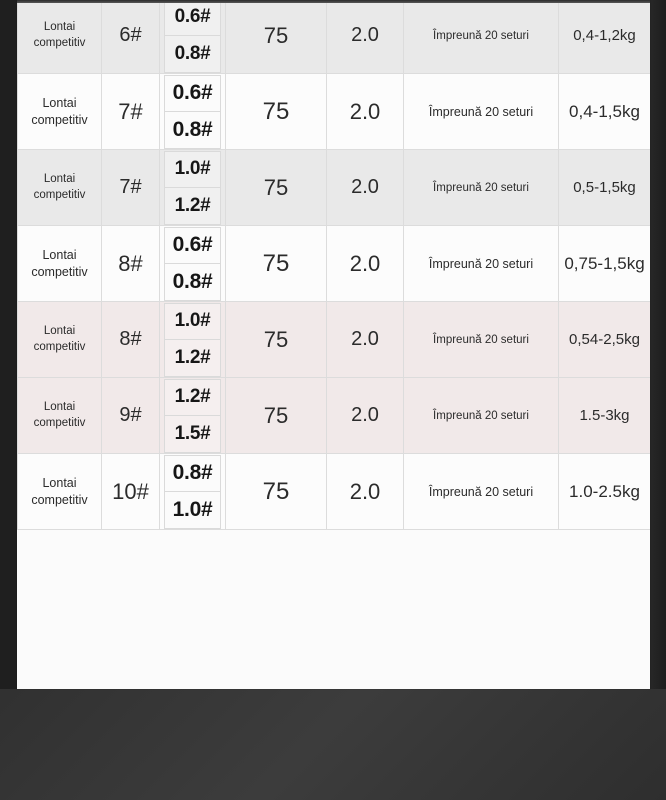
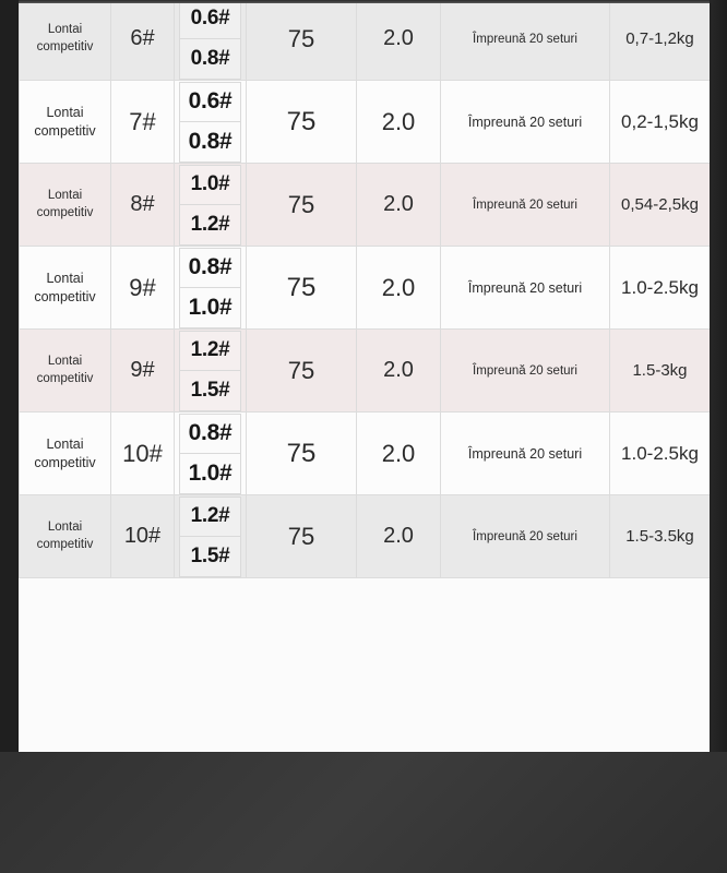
- Lontaicompetitiv	6#	0.6#0.8#	75	2.0	Împreună 20 seturi	0,4-1,2kg
+ Lontaicompetitiv	6#	0.6#0.8#	75	2.0	Împreună 20 seturi	0,7-1,2kg
- Lontaicompetitiv	7#	0.6#0.8#	75	2.0	Împreună 20 seturi	0,4-1,5kg
+ Lontaicompetitiv	7#	0.6#0.8#	75	2.0	Împreună 20 seturi	0,2-1,5kg
- Lontaicompetitiv	7#	1.0#1.2#	75	2.0	Împreună 20 seturi	0,5-1,5kg
- Lontaicompetitiv	8#	0.6#0.8#	75	2.0	Împreună 20 seturi	0,75-1,5kg
  Lontaicompetitiv	8#	1.0#1.2#	75	2.0	Împreună 20 seturi	0,54-2,5kg
+ Lontaicompetitiv	9#	0.8#1.0#	75	2.0	Împreună 20 seturi	1.0-2.5kg
  Lontaicompetitiv	9#	1.2#1.5#	75	2.0	Împreună 20 seturi	1.5-3kg
  Lontaicompetitiv	10#	0.8#1.0#	75	2.0	Împreună 20 seturi	1.0-2.5kg
+ Lontaicompetitiv	10#	1.2#1.5#	75	2.0	Împreună 20 seturi	1.5-3.5kg
